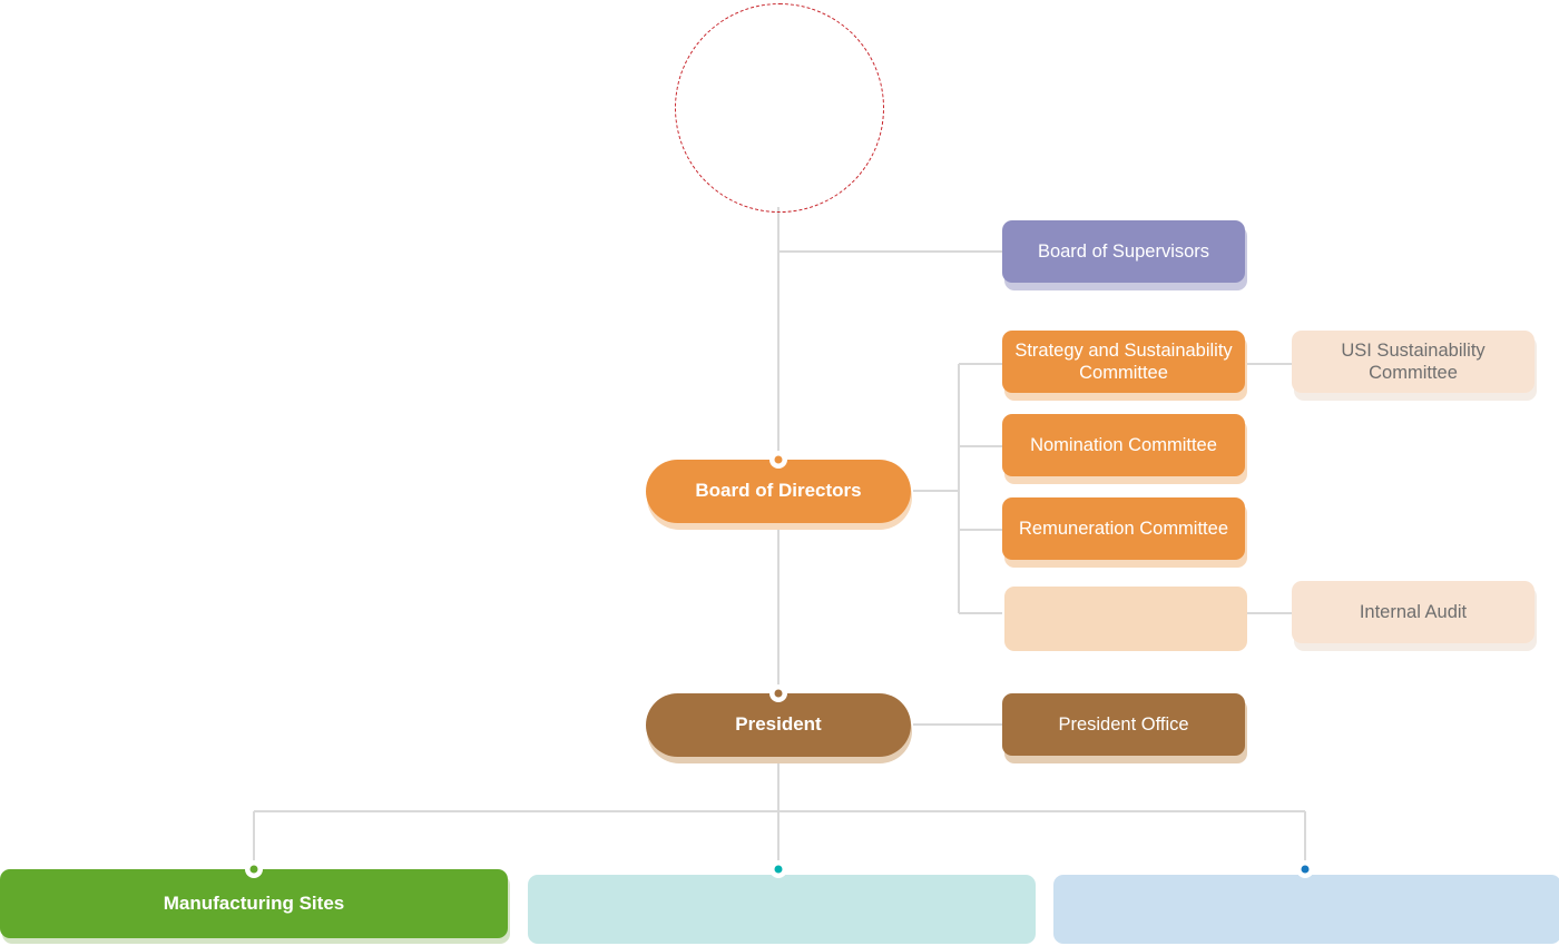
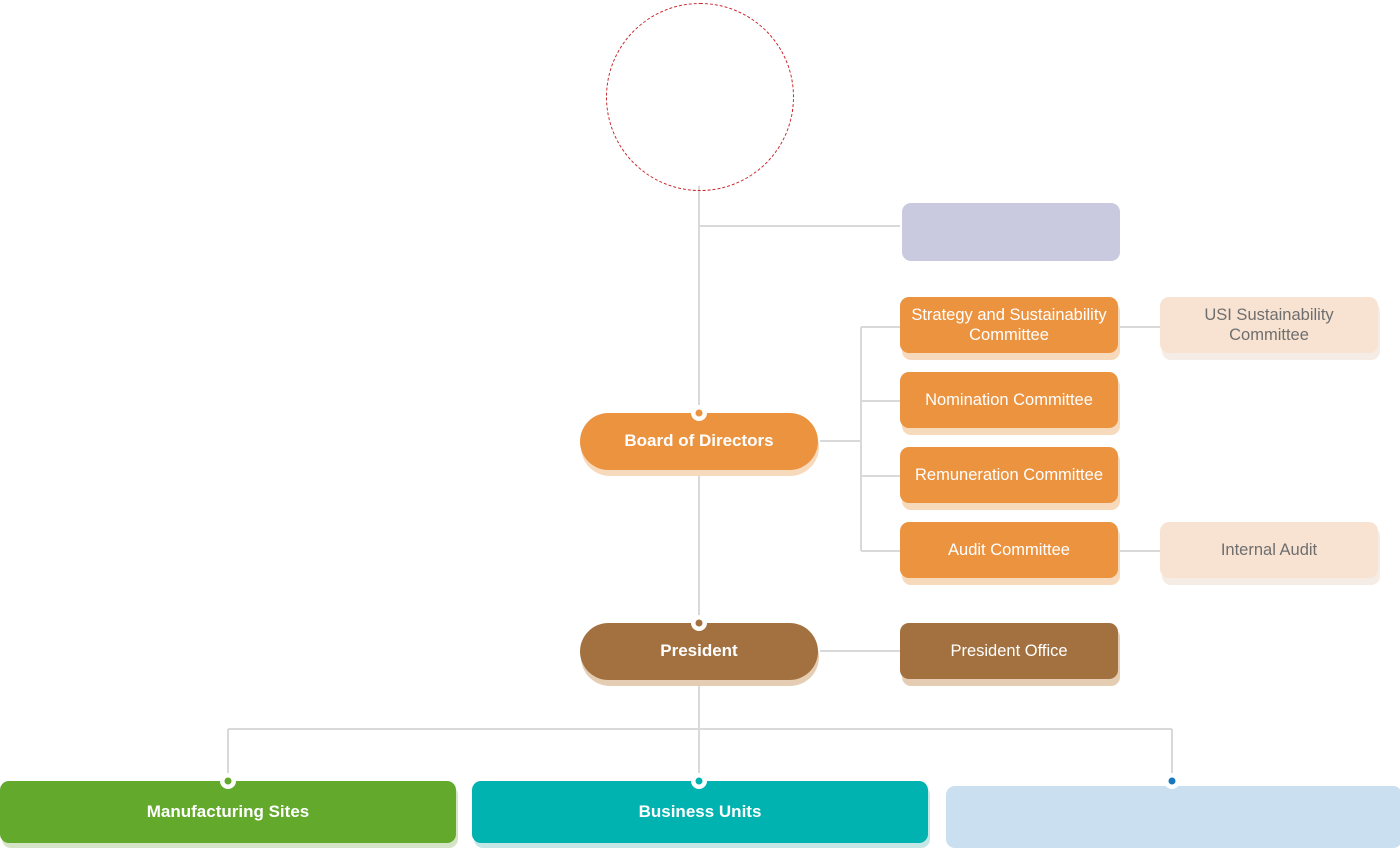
- Board of Supervisors
  Strategy and Sustainability
  Committee
  Nomination Committee
  Remuneration Committee
+ Audit Committee
  USI Sustainability
  Committee
  Internal Audit
  Board of Directors
  President
  President Office
  Manufacturing Sites
+ Business Units
